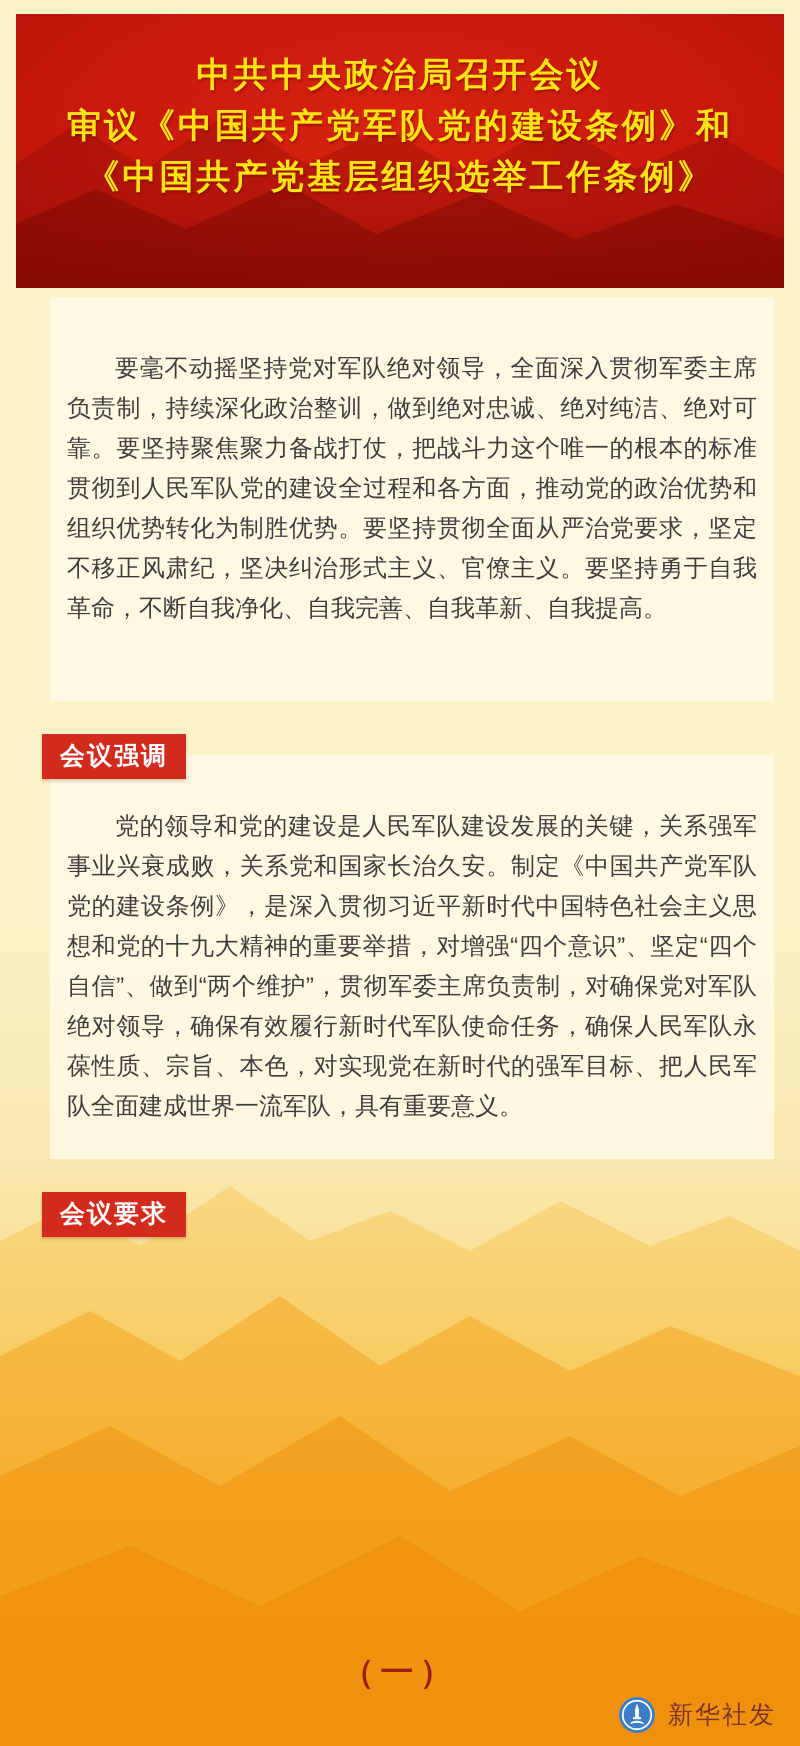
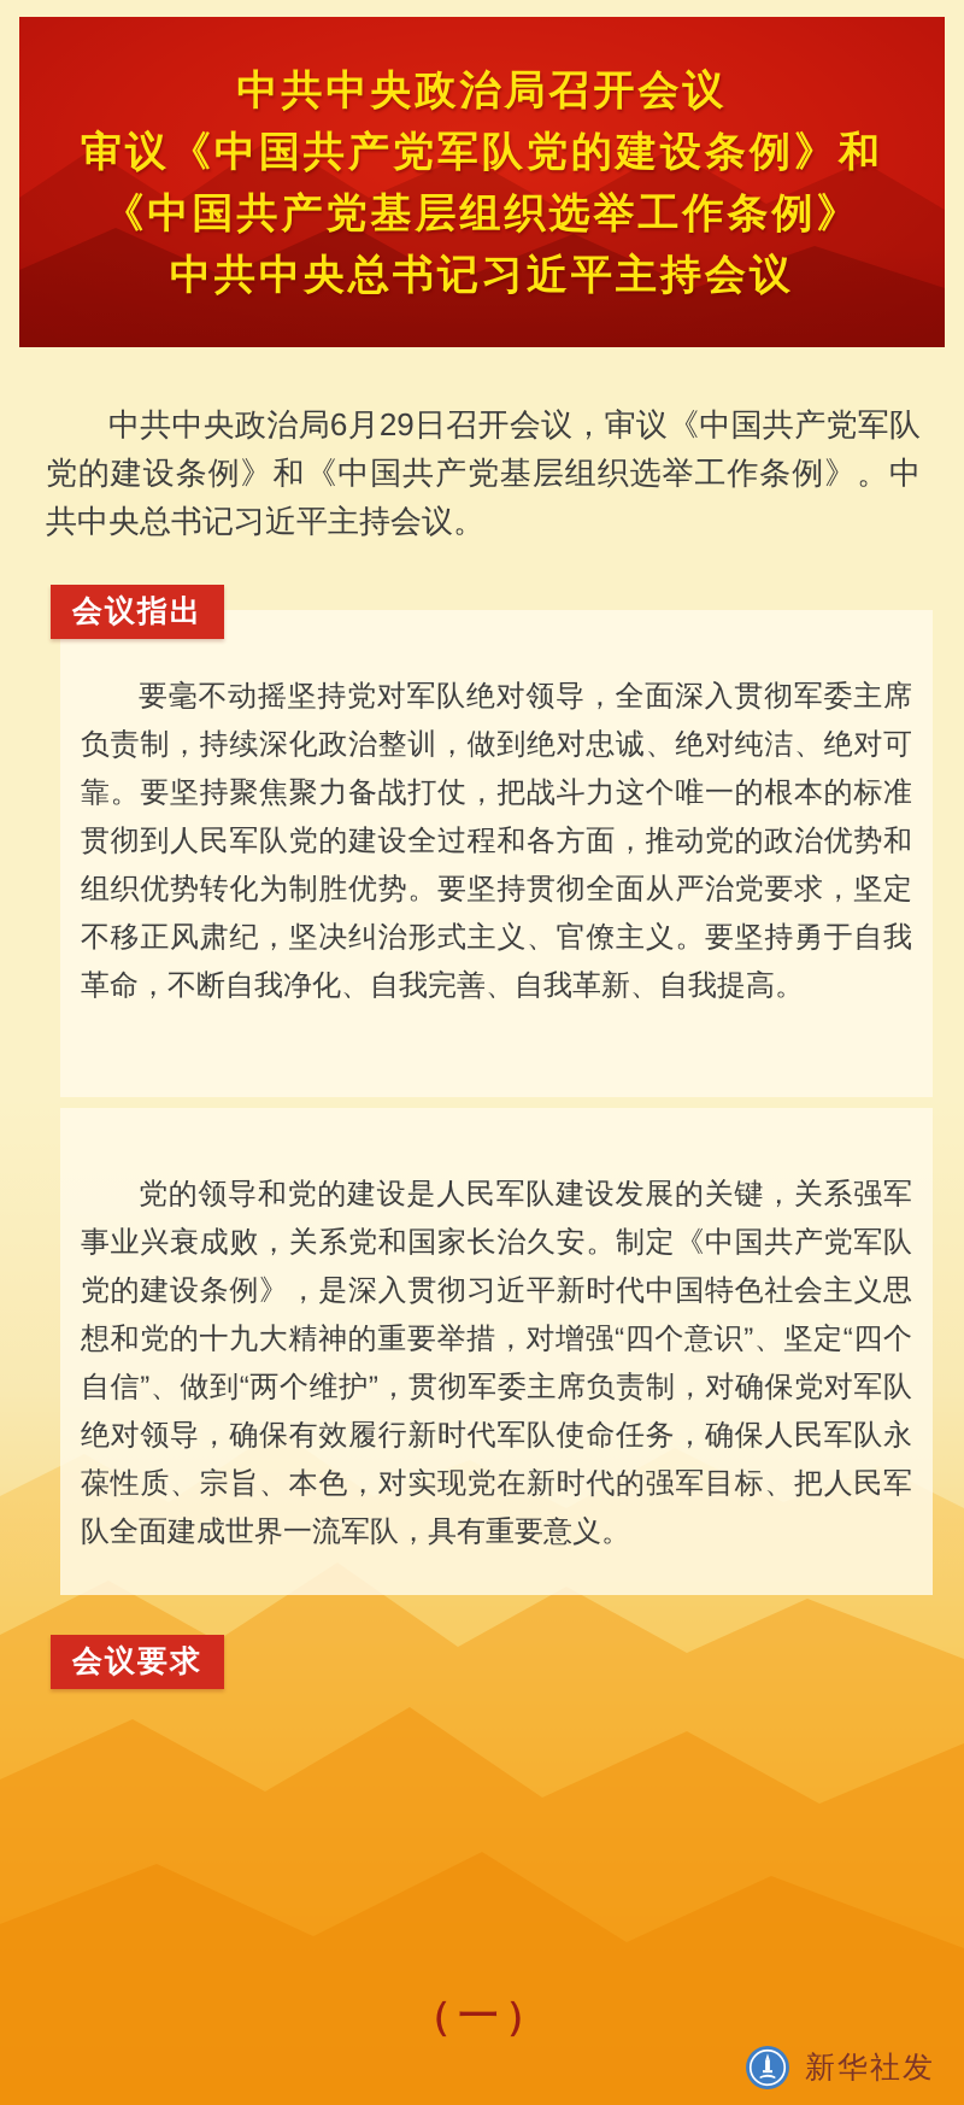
  中共中央政治局召开会议
  审议《中国共产党军队党的建设条例》和
  《中国共产党基层组织选举工作条例》
+ 中共中央总书记习近平主持会议
+ 中共中央政治局6月29日召开会议，审议《中国共产党军队党的建设条例》和《中国共产党基层组织选举工作条例》。中共中央总书记习近平主持会议。
+ 会议指出
  要毫不动摇坚持党对军队绝对领导，全面深入贯彻军委主席负责制，持续深化政治整训，做到绝对忠诚、绝对纯洁、绝对可靠。要坚持聚焦聚力备战打仗，把战斗力这个唯一的根本的标准贯彻到人民军队党的建设全过程和各方面，推动党的政治优势和组织优势转化为制胜优势。要坚持贯彻全面从严治党要求，坚定不移正风肃纪，坚决纠治形式主义、官僚主义。要坚持勇于自我革命，不断自我净化、自我完善、自我革新、自我提高。
- 会议强调
  党的领导和党的建设是人民军队建设发展的关键，关系强军事业兴衰成败，关系党和国家长治久安。制定《中国共产党军队党的建设条例》，是深入贯彻习近平新时代中国特色社会主义思想和党的十九大精神的重要举措，对增强“四个意识”、坚定“四个自信”、做到“两个维护”，贯彻军委主席负责制，对确保党对军队绝对领导，确保有效履行新时代军队使命任务，确保人民军队永葆性质、宗旨、本色，对实现党在新时代的强军目标、把人民军队全面建成世界一流军队，具有重要意义。
  会议要求
  （一）
  新华社发
